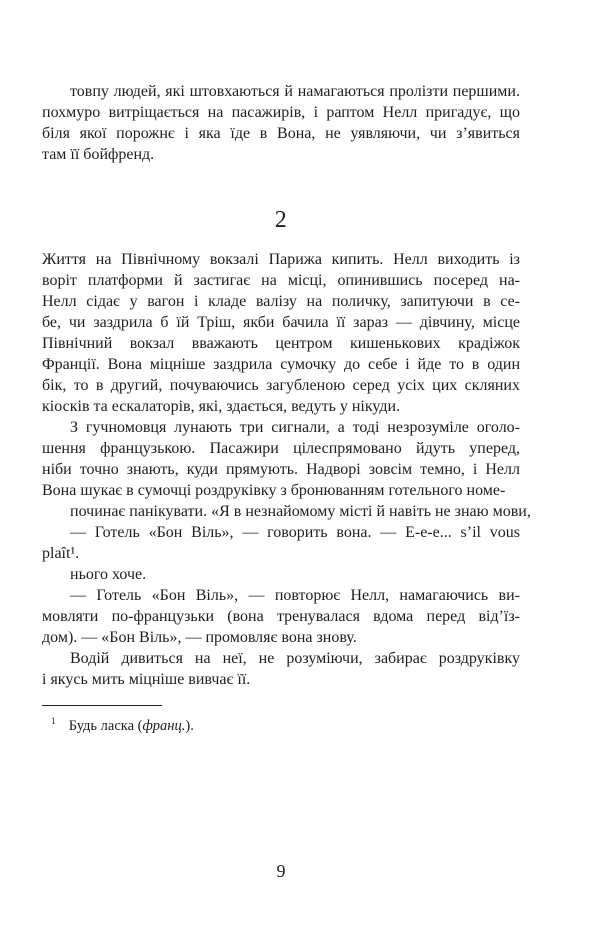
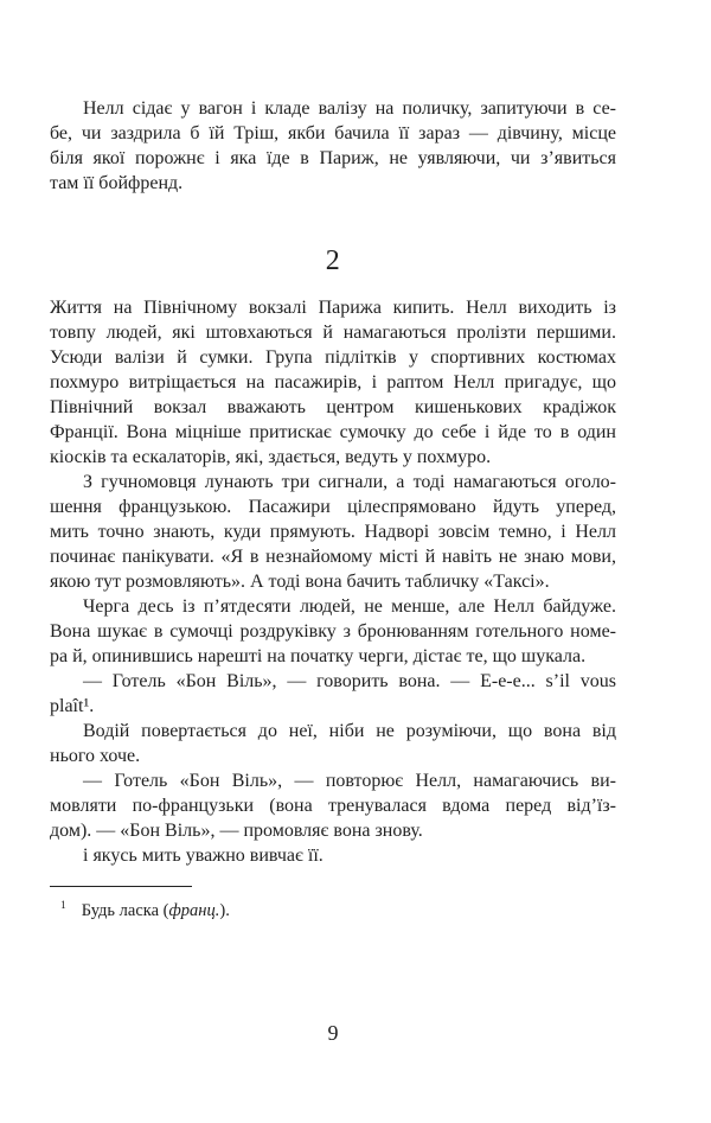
- товпу людей, які штовхаються й намагаються пролізти першими.
+ Нелл сідає у вагон і кладе валізу на поличку, запитуючи в се-
- похмуро витріщається на пасажирів, і раптом Нелл пригадує, що
+ бе, чи заздрила б їй Тріш, якби бачила її зараз — дівчину, місце
- біля якої порожнє і яка їде в Вона, не уявляючи, чи з’явиться
+ біля якої порожнє і яка їде в Париж, не уявляючи, чи з’явиться
  там її бойфренд.
  2
  Життя на Північному вокзалі Парижа кипить. Нелл виходить із
- воріт платформи й застигає на місці, опинившись посеред на-
- Нелл сідає у вагон і кладе валізу на поличку, запитуючи в се-
+ товпу людей, які штовхаються й намагаються пролізти першими.
+ Усюди валізи й сумки. Група підлітків у спортивних костюмах
- бе, чи заздрила б їй Тріш, якби бачила її зараз — дівчину, місце
+ похмуро витріщається на пасажирів, і раптом Нелл пригадує, що
  Північний вокзал вважають центром кишенькових крадіжок
- Франції. Вона міцніше заздрила сумочку до себе і йде то в один
+ Франції. Вона міцніше притискає сумочку до себе і йде то в один
- бік, то в другий, почуваючись загубленою серед усіх цих скляних
- кіосків та ескалаторів, які, здається, ведуть у нікуди.
+ кіосків та ескалаторів, які, здається, ведуть у похмуро.
- З гучномовця лунають три сигнали, а тоді незрозуміле оголо-
+ З гучномовця лунають три сигнали, а тоді намагаються оголо-
  шення французькою. Пасажири цілеспрямовано йдуть уперед,
- ніби точно знають, куди прямують. Надворі зовсім темно, і Нелл
+ мить точно знають, куди прямують. Надворі зовсім темно, і Нелл
- Вона шукає в сумочці роздруківку з бронюванням готельного номе-
+ починає панікувати. «Я в незнайомому місті й навіть не знаю мови,
+ якою тут розмовляють». А тоді вона бачить табличку «Таксі».
+ Черга десь із п’ятдесяти людей, не менше, але Нелл байдуже.
- починає панікувати. «Я в незнайомому місті й навіть не знаю мови,
+ Вона шукає в сумочці роздруківку з бронюванням готельного номе-
+ ра й, опинившись нарешті на початку черги, дістає те, що шукала.
  — Готель «Бон Віль», — говорить вона. — Е-е-е... s’il vous
  plaît¹.
+ Водій повертається до неї, ніби не розуміючи, що вона від
  нього хоче.
  — Готель «Бон Віль», — повторює Нелл, намагаючись ви-
  мовляти по-французьки (вона тренувалася вдома перед від’їз-
  дом). — «Бон Віль», — промовляє вона знову.
- Водій дивиться на неї, не розуміючи, забирає роздруківку
- і якусь мить міцніше вивчає її.
+ і якусь мить уважно вивчає її.
  1 Будь ласка (франц.).
  9
